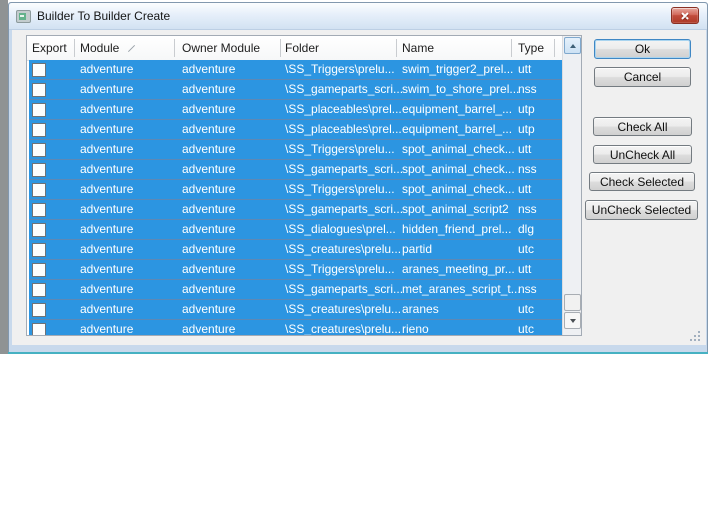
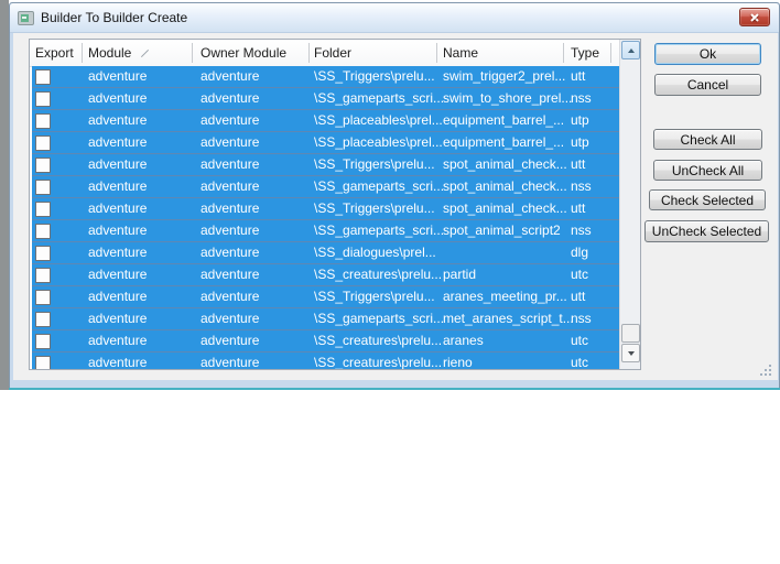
  Builder To Builder Create
  Export
  Module
  Owner Module
  Folder
  Name
  Type
  adventure
  adventure
  \SS_Triggers\prelu...
  swim_trigger2_prel...
  utt
  adventure
  adventure
  \SS_gameparts_scri...
  swim_to_shore_prel...
  nss
  adventure
  adventure
  \SS_placeables\prel...
  equipment_barrel_...
  utp
  adventure
  adventure
  \SS_placeables\prel...
  equipment_barrel_...
  utp
  adventure
  adventure
  \SS_Triggers\prelu...
  spot_animal_check...
  utt
  adventure
  adventure
  \SS_gameparts_scri...
  spot_animal_check...
  nss
  adventure
  adventure
  \SS_Triggers\prelu...
  spot_animal_check...
  utt
  adventure
  adventure
  \SS_gameparts_scri...
  spot_animal_script2
  nss
  adventure
  adventure
  \SS_dialogues\prel...
- hidden_friend_prel...
  dlg
  adventure
  adventure
  \SS_creatures\prelu...
  partid
  utc
  adventure
  adventure
  \SS_Triggers\prelu...
  aranes_meeting_pr...
  utt
  adventure
  adventure
  \SS_gameparts_scri...
  met_aranes_script_t...
  nss
  adventure
  adventure
  \SS_creatures\prelu...
  aranes
  utc
  adventure
  adventure
  \SS_creatures\prelu...
  rieno
  utc
  Ok
  Cancel
  Check All
  UnCheck All
  Check Selected
  UnCheck Selected
